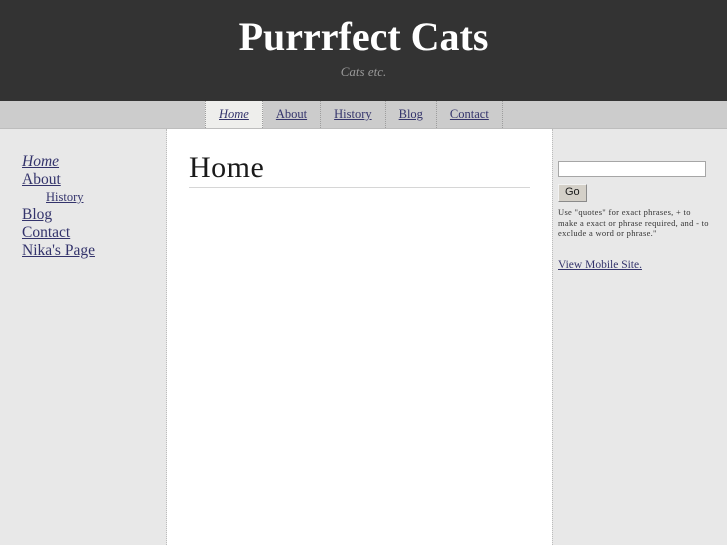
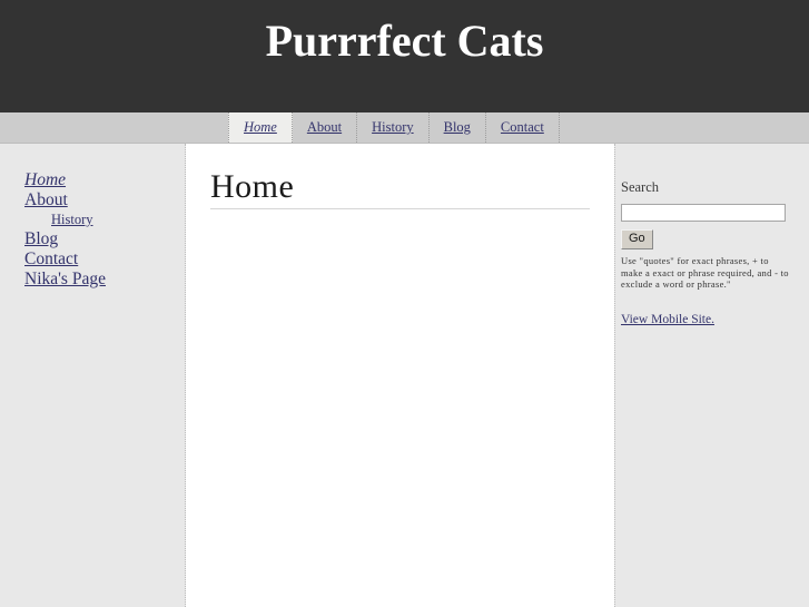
  Purrrfect Cats
- Cats etc.
  Home
  About
  History
  Blog
  Contact
  Home
  About
  History
  Blog
  Contact
  Nika's Page
  Home
+ Search
  Go
  Use "quotes" for exact phrases, + to make a exact or phrase required, and - to exclude a word or phrase."
  View Mobile Site.
